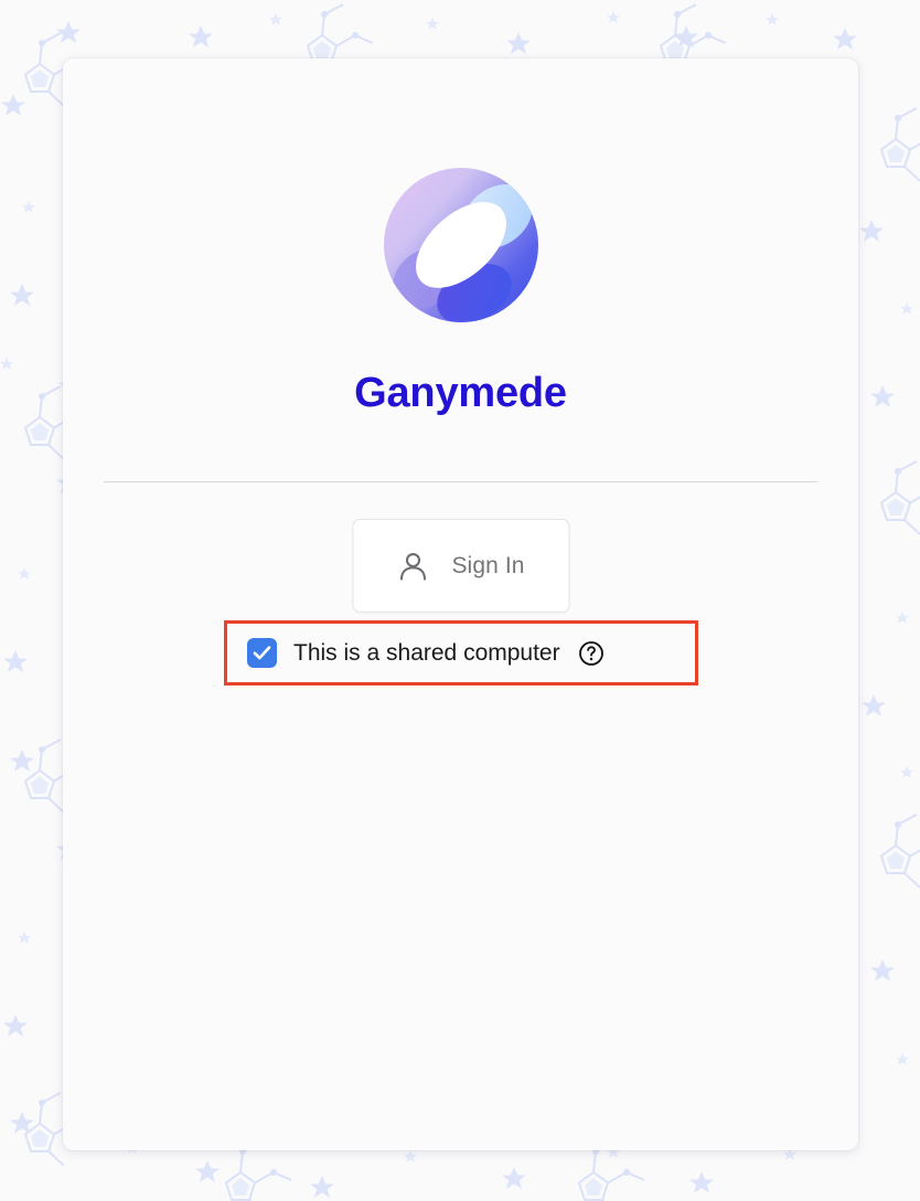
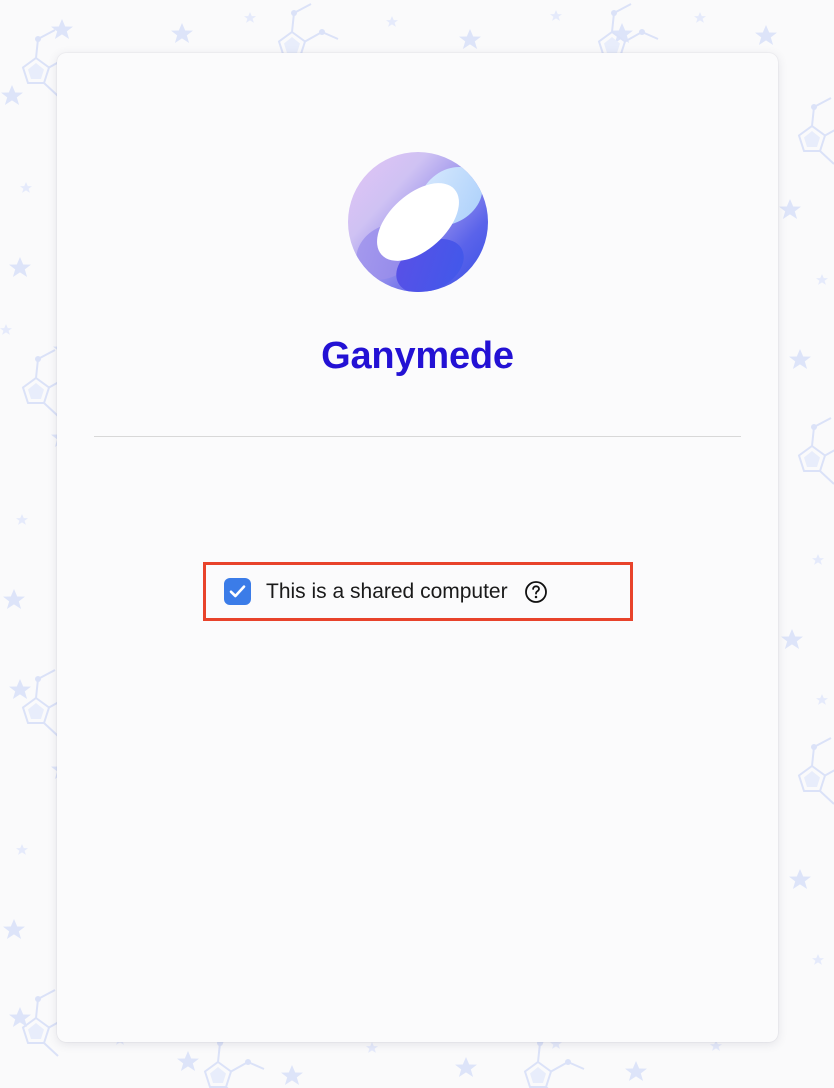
  Ganymede
- Sign In
  This is a shared computer
